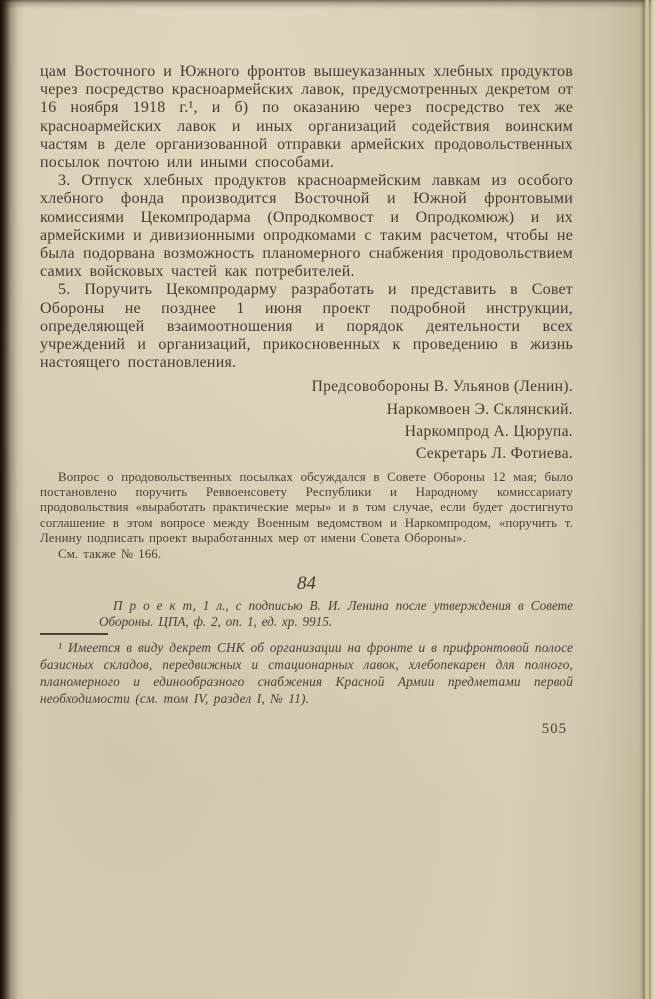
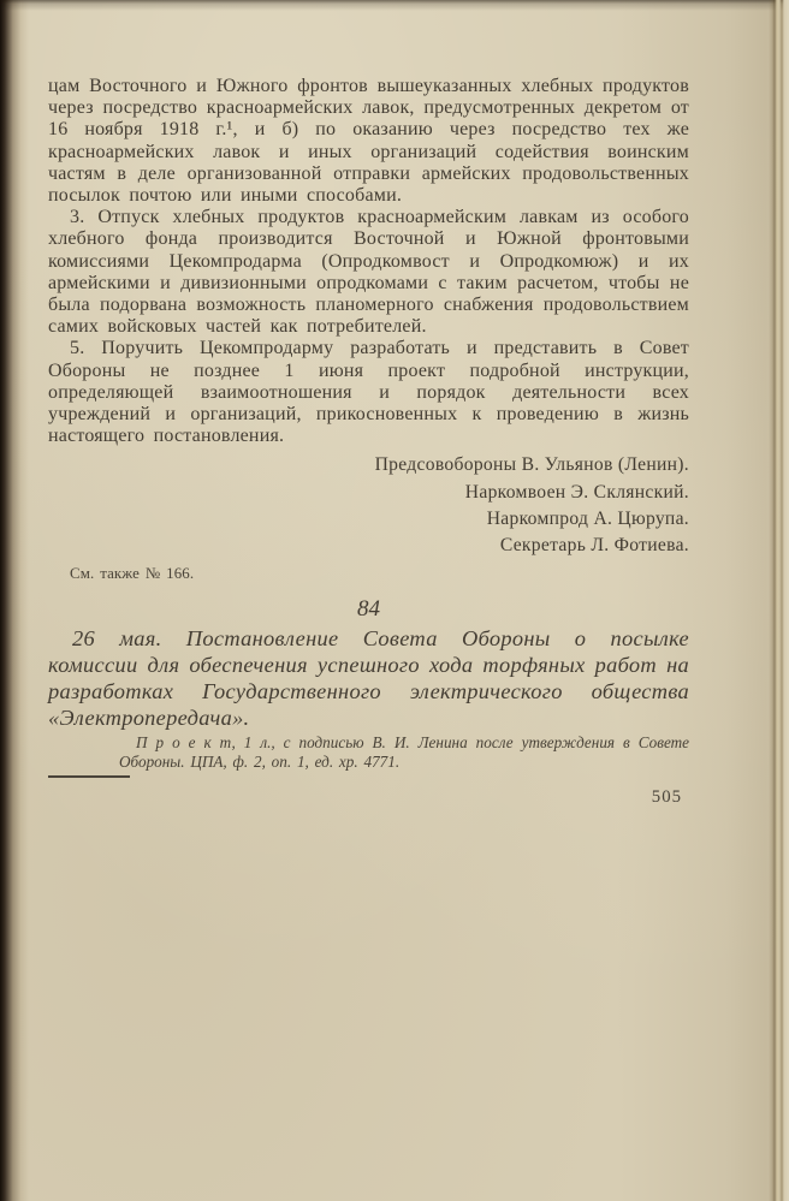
  цам Восточного и Южного фронтов вышеуказанных хлебных продуктов через посредство красноармейских лавок, предусмотренных декретом от 16 ноября 1918 г.¹, и б) по оказанию через посредство тех же красноармейских лавок и иных организаций содействия воинским частям в деле организованной отправки армейских продовольственных посылок почтою или иными способами.
  3. Отпуск хлебных продуктов красноармейским лавкам из особого хлебного фонда производится Восточной и Южной фронтовыми комиссиями Цекомпродарма (Опродкомвост и Опродкомюж) и их армейскими и дивизионными опродкомами с таким расчетом, чтобы не была подорвана возможность планомерного снабжения продовольствием самих войсковых частей как потребителей.
  5. Поручить Цекомпродарму разработать и представить в Совет Обороны не позднее 1 июня проект подробной инструкции, определяющей взаимоотношения и порядок деятельности всех учреждений и организаций, прикосновенных к проведению в жизнь настоящего постановления.
  Предсовобороны В. Ульянов (Ленин).
  Наркомвоен Э. Склянский.
  Наркомпрод А. Цюрупа.
  Секретарь Л. Фотиева.
- Вопрос о продовольственных посылках обсуждался в Совете Обороны 12 мая; было постановлено поручить Реввоенсовету Республики и Народному комиссариату продовольствия «выработать практические меры» и в том случае, если будет достигнуто соглашение в этом вопросе между Военным ведомством и Наркомпродом, «поручить т. Ленину подписать проект выработанных мер от имени Совета Обороны».
  См. также № 166.
  84
+ 26 мая. Постановление Совета Обороны о посылке комиссии для обеспечения успешного хода торфяных работ на разработках Государственного электрического общества «Электропередача».
- П р о е к т, 1 л., с подписью В. И. Ленина после утверждения в Совете Обороны. ЦПА, ф. 2, оп. 1, ед. хр. 9915.
+ П р о е к т, 1 л., с подписью В. И. Ленина после утверждения в Совете Обороны. ЦПА, ф. 2, оп. 1, ед. хр. 4771.
- ¹ Имеется в виду декрет СНК об организации на фронте и в прифронтовой полосе базисных складов, передвижных и стационарных лавок, хлебопекарен для полного, планомерного и единообразного снабжения Красной Армии предметами первой необходимости (см. том IV, раздел I, № 11).
  505
